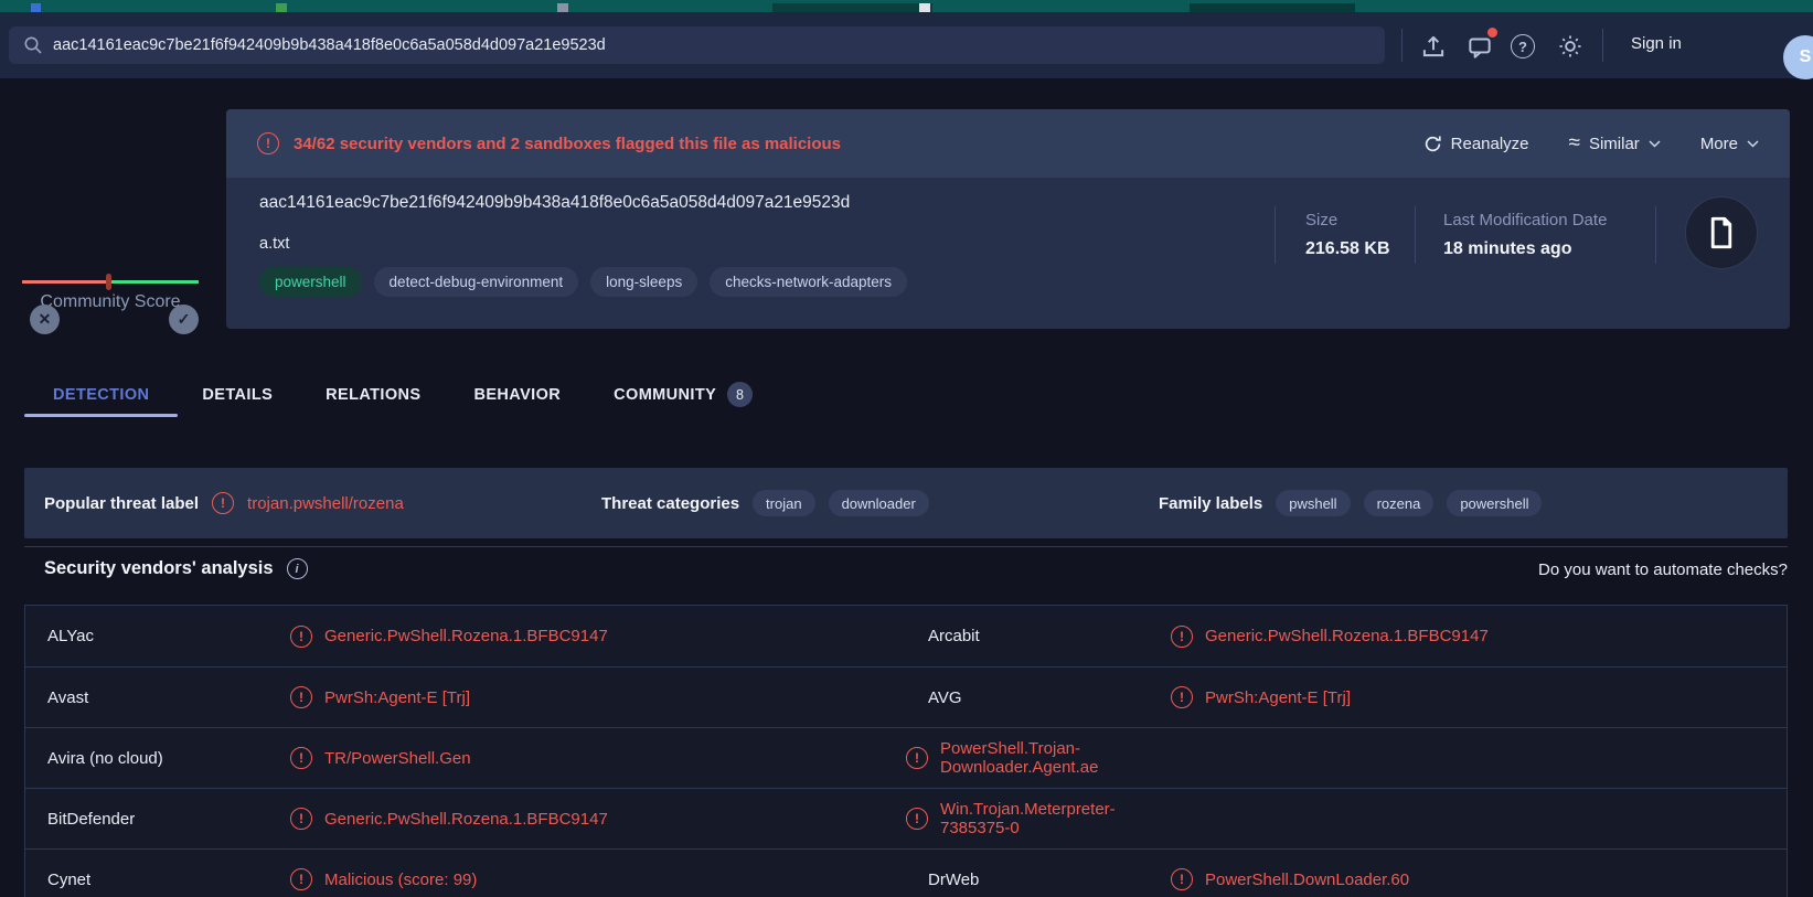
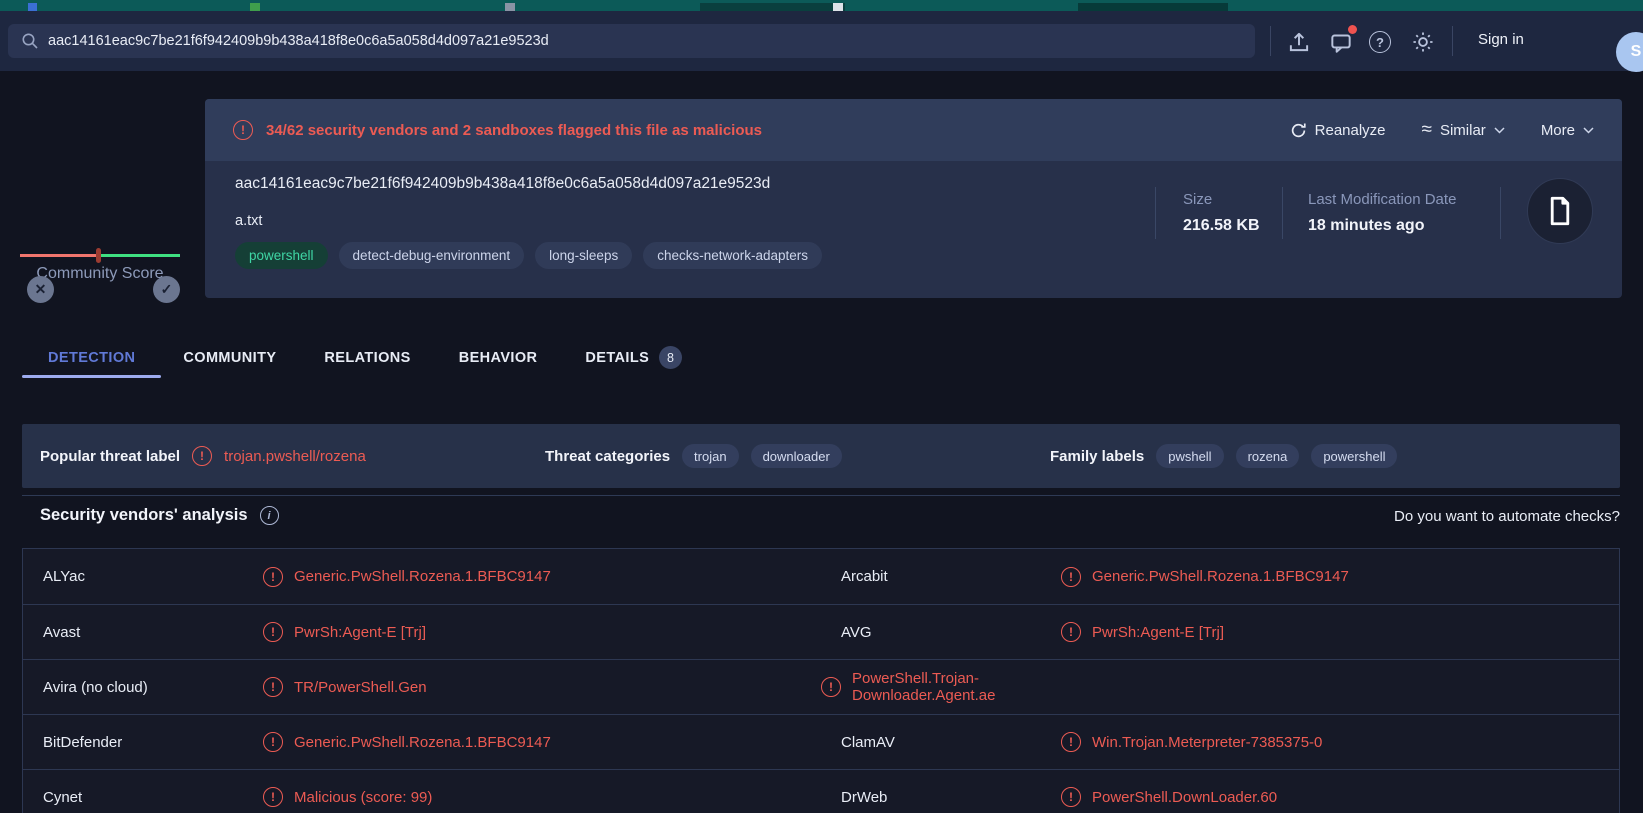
  aac14161eac9c7be21f6f942409b9b438a418f8e0c6a5a058d4d097a21e9523d
  ?
  Sign in
  S
  Community Score
  ✕
  ✓
  !
  34/62 security vendors and 2 sandboxes flagged this file as malicious
  Reanalyze
  ≈
  Similar
  More
  aac14161eac9c7be21f6f942409b9b438a418f8e0c6a5a058d4d097a21e9523d
  a.txt
  powershell
  detect-debug-environment
  long-sleeps
  checks-network-adapters
  Size
  216.58 KB
  Last Modification Date
  18 minutes ago
  DETECTION
- DETAILS
+ COMMUNITY
  RELATIONS
  BEHAVIOR
- COMMUNITY
+ DETAILS
  8
  Popular threat label
  !
  trojan.pwshell/rozena
  Threat categories
  trojan
  downloader
  Family labels
  pwshell
  rozena
  powershell
  Security vendors' analysis
  i
  Do you want to automate checks?
  ALYac
  !
  Generic.PwShell.Rozena.1.BFBC9147
  Arcabit
  !
  Generic.PwShell.Rozena.1.BFBC9147
  Avast
  !
  PwrSh:Agent-E [Trj]
  AVG
  !
  PwrSh:Agent-E [Trj]
  Avira (no cloud)
  !
  TR/PowerShell.Gen
  !
  PowerShell.Trojan-Downloader.Agent.ae
  BitDefender
  !
  Generic.PwShell.Rozena.1.BFBC9147
+ ClamAV
  !
  Win.Trojan.Meterpreter-7385375-0
  Cynet
  !
  Malicious (score: 99)
  DrWeb
  !
  PowerShell.DownLoader.60
